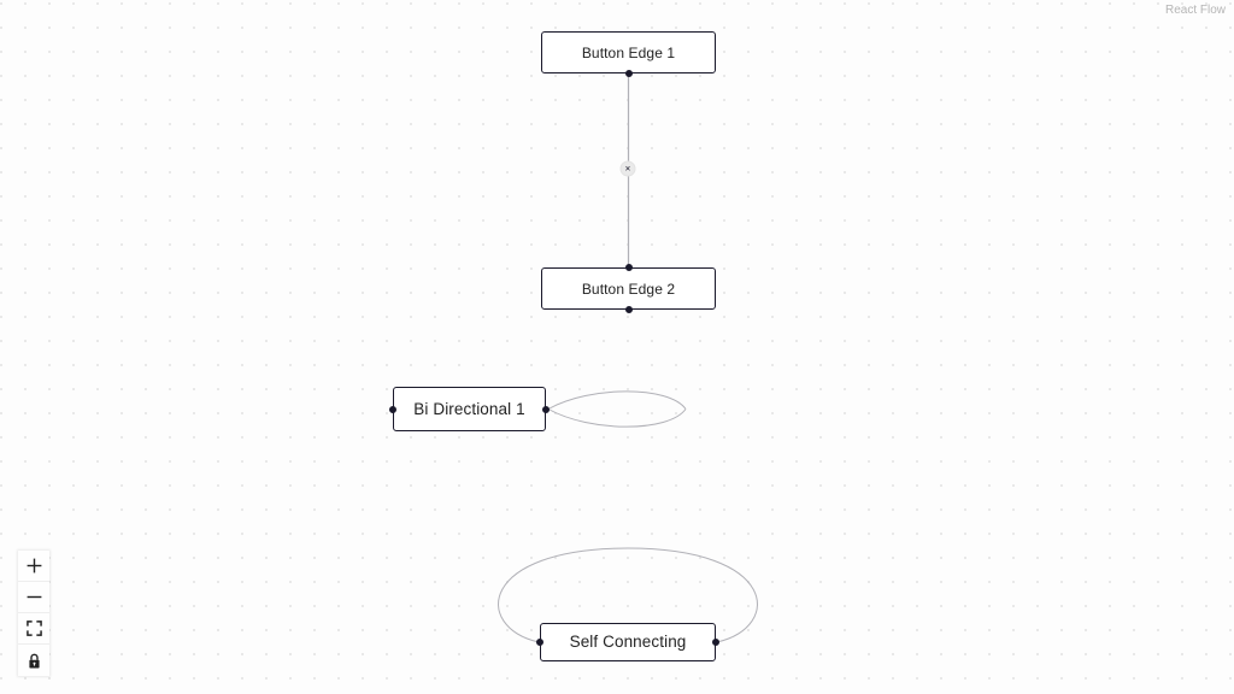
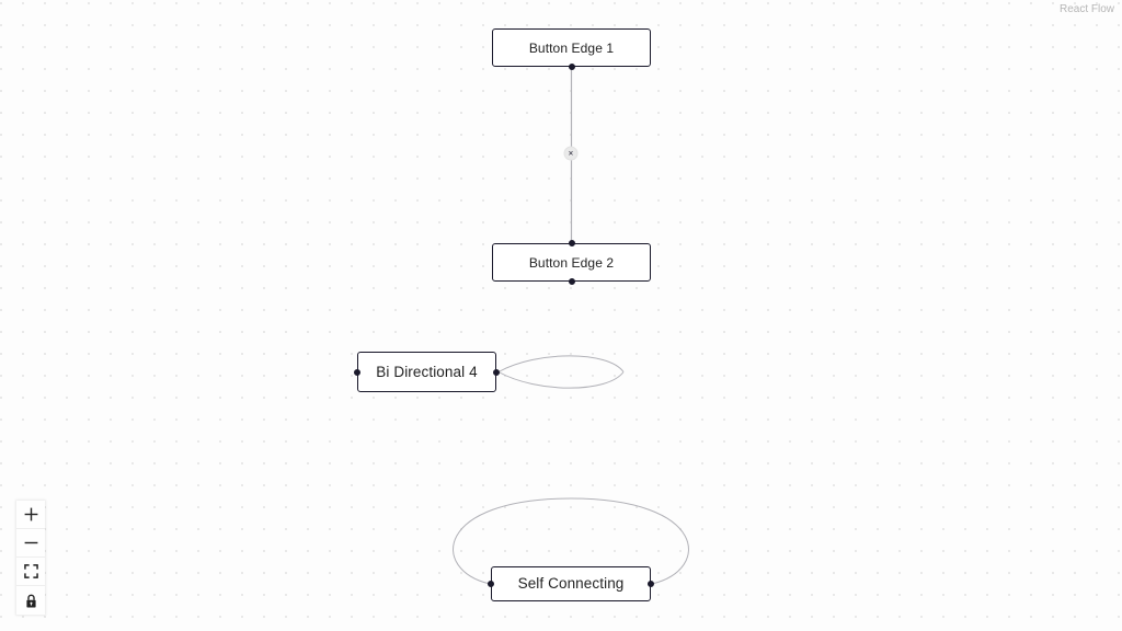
  ×
  Button Edge 1
  Button Edge 2
- Bi Directional 1
+ Bi Directional 4
  Self Connecting
  React Flow
